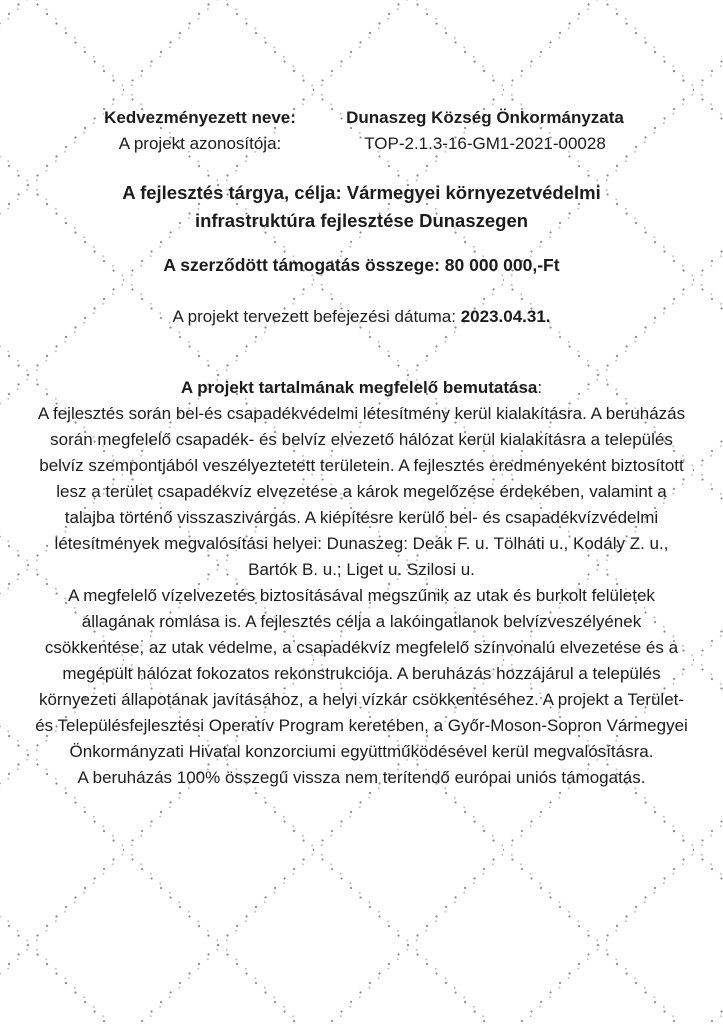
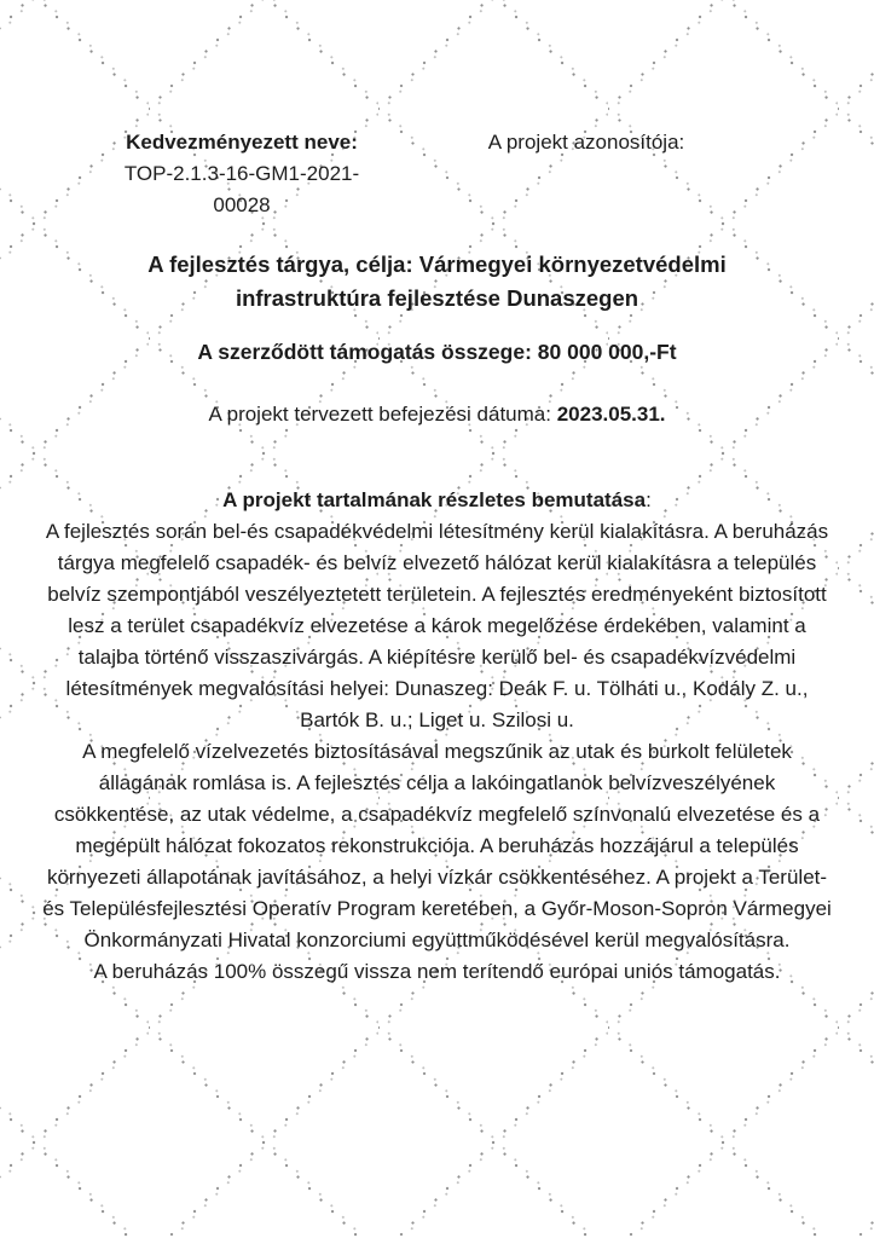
  Kedvezményezett neve:
- Dunaszeg Község Önkormányzata
  A projekt azonosítója:
  TOP-2.1.3-16-GM1-2021-00028
  A fejlesztés tárgya, célja: Vármegyei környezetvédelmi infrastruktúra fejlesztése Dunaszegen
  A szerződött támogatás összege: 80 000 000,-Ft
- A projekt tervezett befejezési dátuma: 2023.04.31.
+ A projekt tervezett befejezési dátuma: 2023.05.31.
- A projekt tartalmának megfelelő bemutatása:
+ A projekt tartalmának részletes bemutatása:
- A fejlesztés során bel-és csapadékvédelmi létesítmény kerül kialakításra. A beruházás során megfelelő csapadék- és belvíz elvezető hálózat kerül kialakításra a település belvíz szempontjából veszélyeztetett területein. A fejlesztés eredményeként biztosított lesz a terület csapadékvíz elvezetése a károk megelőzése érdekében, valamint a talajba történő visszaszivárgás. A kiépítésre kerülő bel- és csapadékvízvédelmi létesítmények megvalósítási helyei: Dunaszeg: Deák F. u. Tölháti u., Kodály Z. u., Bartók B. u.; Liget u. Szilosi u.
+ A fejlesztés során bel-és csapadékvédelmi létesítmény kerül kialakításra. A beruházás tárgya megfelelő csapadék- és belvíz elvezető hálózat kerül kialakításra a település belvíz szempontjából veszélyeztetett területein. A fejlesztés eredményeként biztosított lesz a terület csapadékvíz elvezetése a károk megelőzése érdekében, valamint a talajba történő visszaszivárgás. A kiépítésre kerülő bel- és csapadékvízvédelmi létesítmények megvalósítási helyei: Dunaszeg: Deák F. u. Tölháti u., Kodály Z. u., Bartók B. u.; Liget u. Szilosi u.
  A megfelelő vízelvezetés biztosításával megszűnik az utak és burkolt felületek állagának romlása is. A fejlesztés célja a lakóingatlanok belvízveszélyének csökkentése, az utak védelme, a csapadékvíz megfelelő színvonalú elvezetése és a megépült hálózat fokozatos rekonstrukciója. A beruházás hozzájárul a település környezeti állapotának javításához, a helyi vízkár csökkentéséhez. A projekt a Terület- és Településfejlesztési Operatív Program keretében, a Győr-Moson-Sopron Vármegyei Önkormányzati Hivatal konzorciumi együttműködésével kerül megvalósításra.
  A beruházás 100% összegű vissza nem terítendő európai uniós támogatás.
